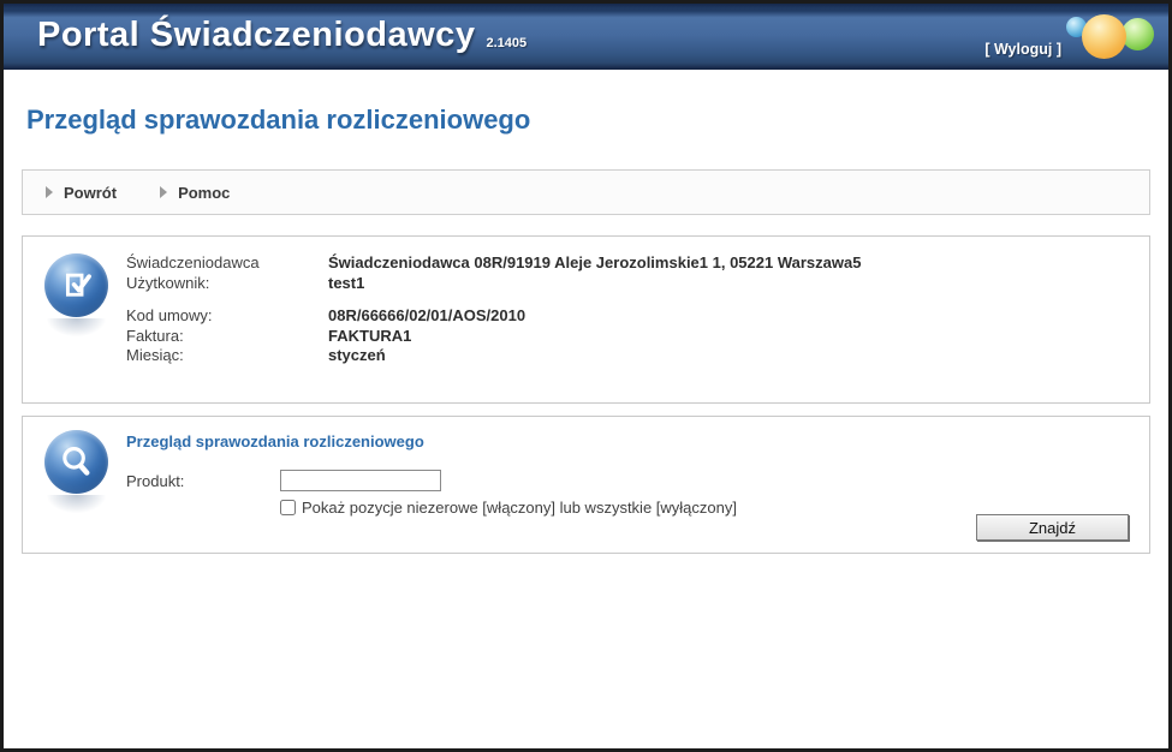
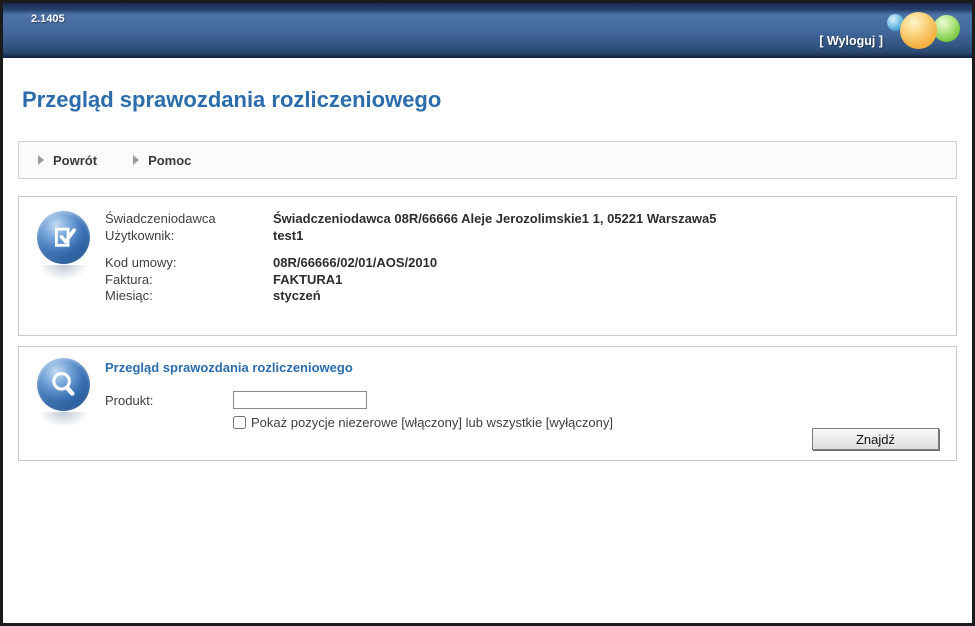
- Portal Świadczeniodawcy
  2.1405
  [ Wyloguj ]
  Przegląd sprawozdania rozliczeniowego
  Powrót
  Pomoc
  Świadczeniodawca
- Świadczeniodawca 08R/91919 Aleje Jerozolimskie1 1, 05221 Warszawa5
+ Świadczeniodawca 08R/66666 Aleje Jerozolimskie1 1, 05221 Warszawa5
  Użytkownik:
  test1
  Kod umowy:
  08R/66666/02/01/AOS/2010
  Faktura:
  FAKTURA1
  Miesiąc:
  styczeń
  Przegląd sprawozdania rozliczeniowego
  Produkt:
  Pokaż pozycje niezerowe [włączony] lub wszystkie [wyłączony]
  Znajdź
